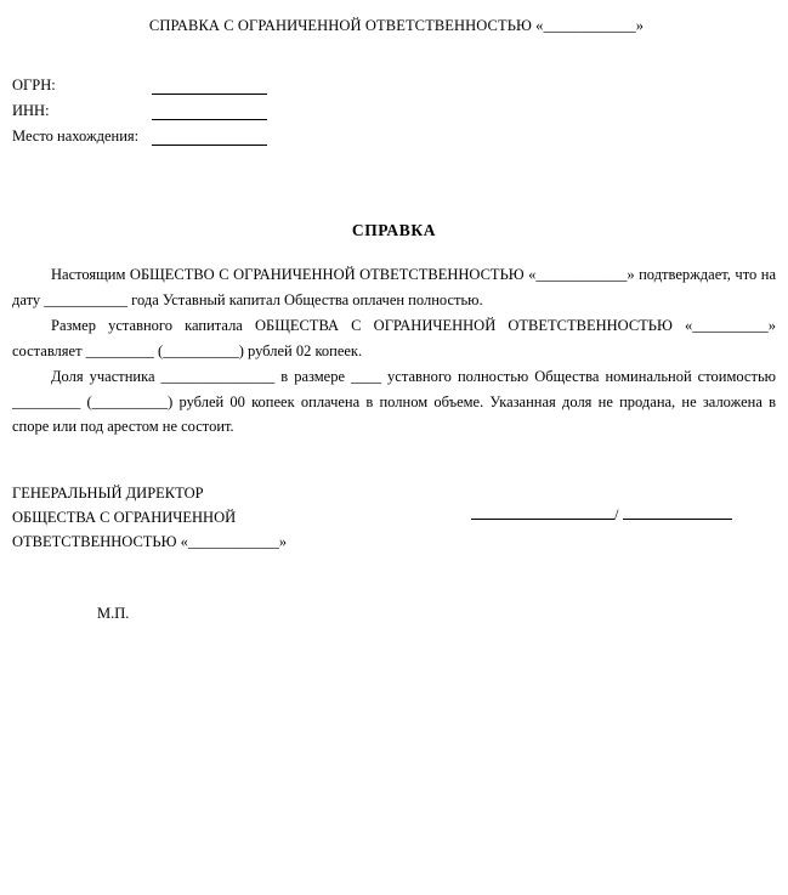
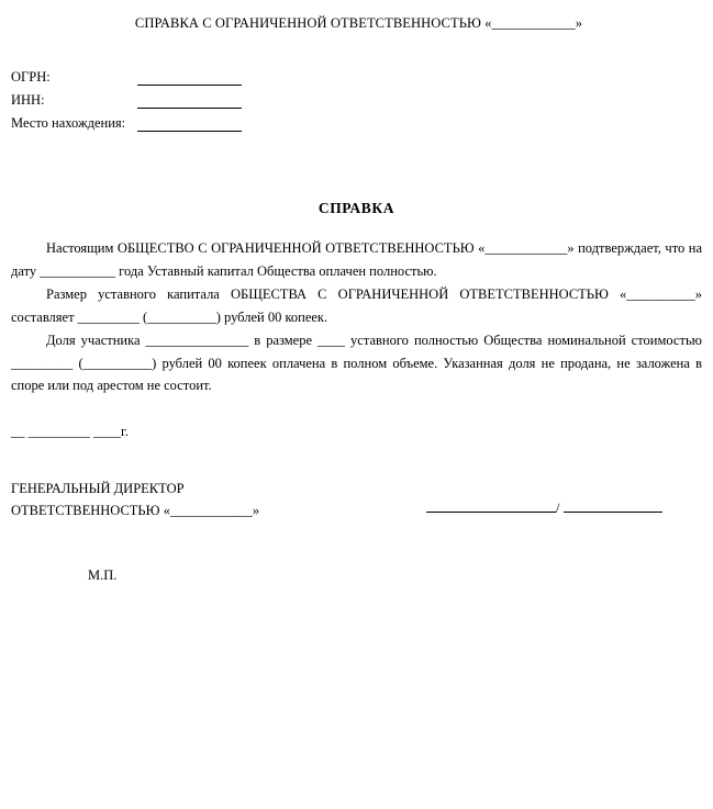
  СПРАВКА С ОГРАНИЧЕННОЙ ОТВЕТСТВЕННОСТЬЮ «____________»
  ОГРН:
  ИНН:
  Место нахождения:
  СПРАВКА
  Настоящим ОБЩЕСТВО С ОГРАНИЧЕННОЙ ОТВЕТСТВЕННОСТЬЮ «____________» подтверждает, что на дату ___________ года Уставный капитал Общества оплачен полностью.
- Размер уставного капитала ОБЩЕСТВА С ОГРАНИЧЕННОЙ ОТВЕТСТВЕННОСТЬЮ «__________» составляет _________ (__________) рублей 02 копеек.
+ Размер уставного капитала ОБЩЕСТВА С ОГРАНИЧЕННОЙ ОТВЕТСТВЕННОСТЬЮ «__________» составляет _________ (__________) рублей 00 копеек.
  Доля участника _______________ в размере ____ уставного полностью Общества номинальной стоимостью _________ (__________) рублей 00 копеек оплачена в полном объеме. Указанная доля не продана, не заложена в споре или под арестом не состоит.
+ __ _________ ____г.
  ГЕНЕРАЛЬНЫЙ ДИРЕКТОР
- ОБЩЕСТВА С ОГРАНИЧЕННОЙ
  ОТВЕТСТВЕННОСТЬЮ «____________»
  /
  М.П.
